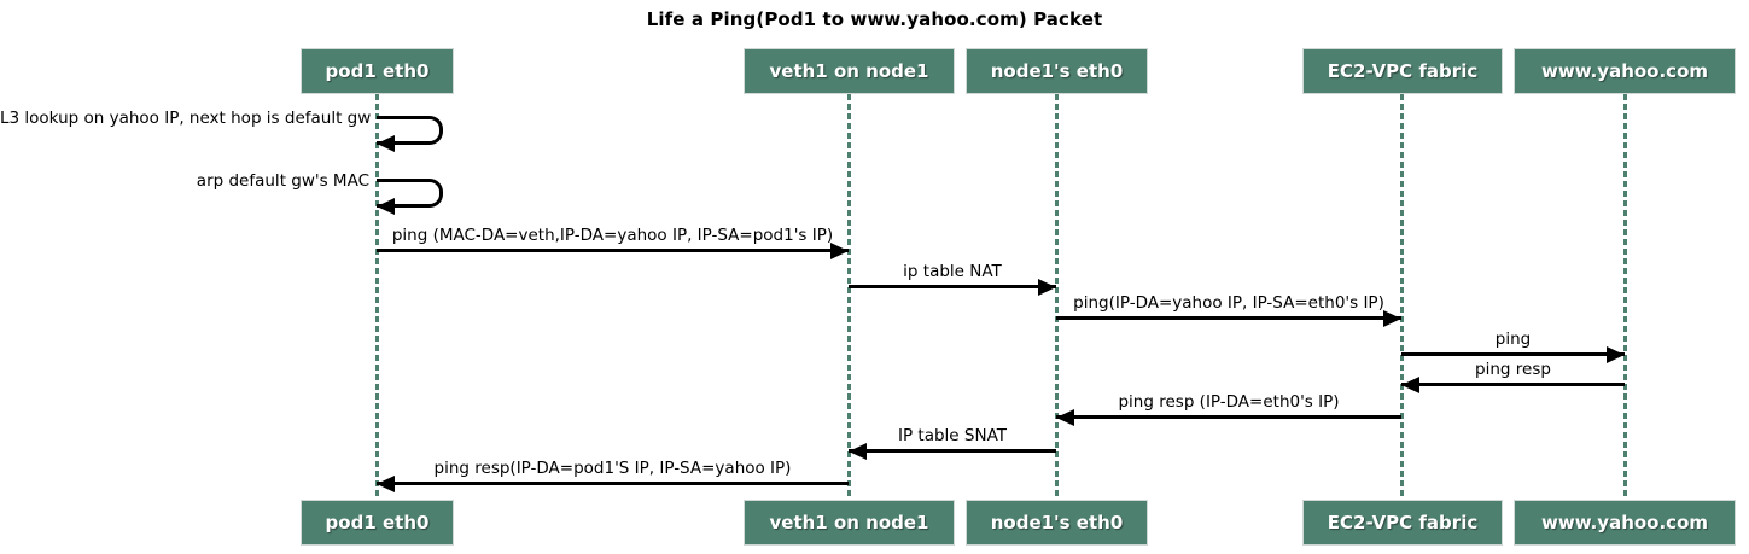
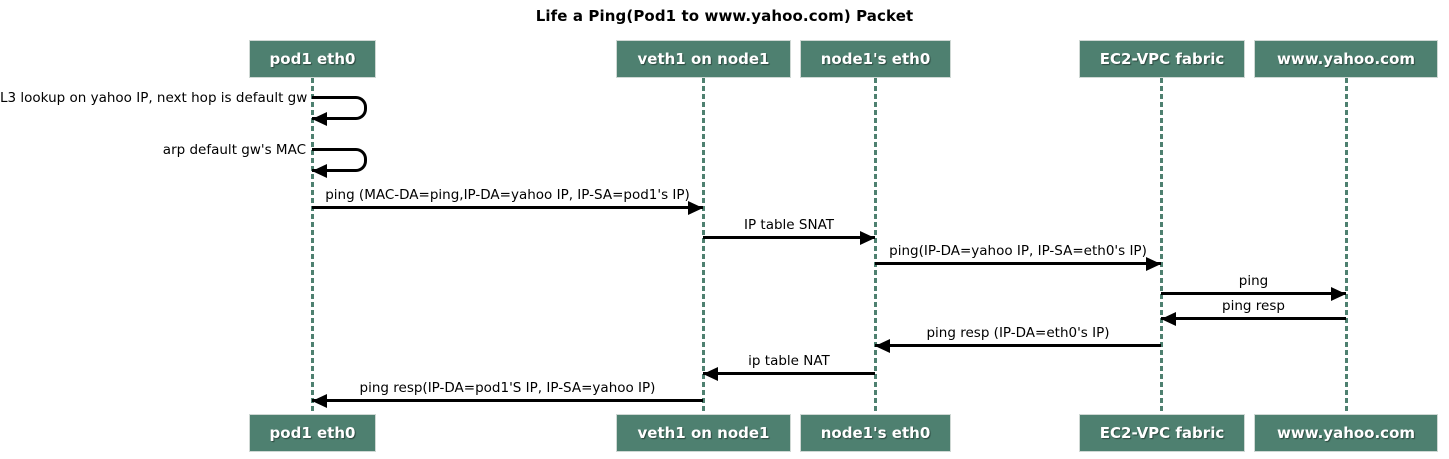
  Life a Ping(Pod1 to www.yahoo.com) Packet
- ping (MAC-DA=veth,IP-DA=yahoo IP, IP-SA=pod1's IP)
+ ping (MAC-DA=ping,IP-DA=yahoo IP, IP-SA=pod1's IP)
- ip table NAT
+ IP table SNAT
  ping(IP-DA=yahoo IP, IP-SA=eth0's IP)
  ping
  ping resp
  ping resp (IP-DA=eth0's IP)
- IP table SNAT
+ ip table NAT
  ping resp(IP-DA=pod1'S IP, IP-SA=yahoo IP)
  L3 lookup on yahoo IP, next hop is default gw
  arp default gw's MAC
  pod1 eth0
  veth1 on node1
  node1's eth0
  EC2-VPC fabric
  www.yahoo.com
  pod1 eth0
  veth1 on node1
  node1's eth0
  EC2-VPC fabric
  www.yahoo.com
